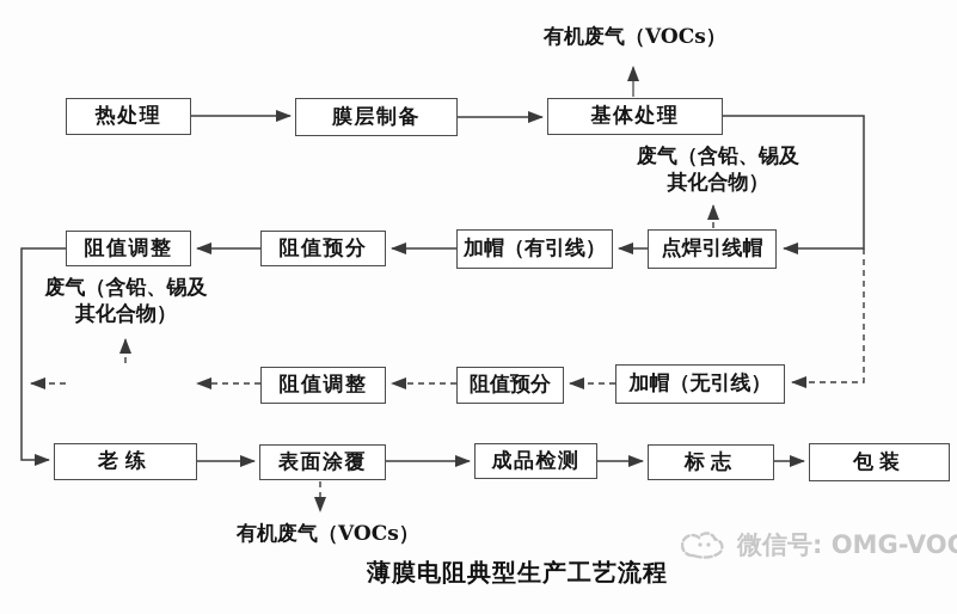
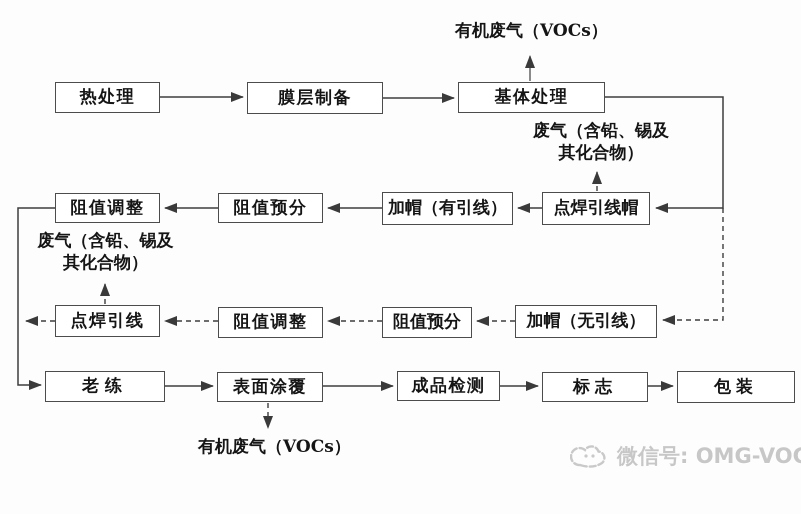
  热处理
  膜层制备
  基体处理
  阻值调整
  阻值预分
  加帽（有引线）
  点焊引线帽
+ 点焊引线
  阻值调整
  阻值预分
  加帽（无引线）
  老练
  表面涂覆
  成品检测
  标志
  包装
  有机废气（VOCs）
  废气（含铅、锡及
  其化合物）
  废气（含铅、锡及
  其化合物）
  有机废气（VOCs）
- 薄膜电阻典型生产工艺流程
  微信号: OMG-VOC
